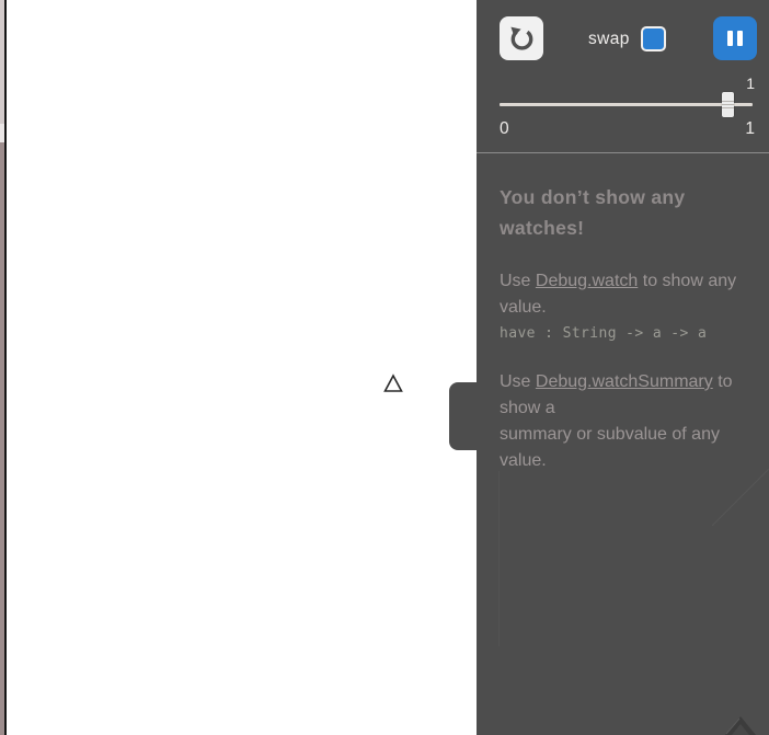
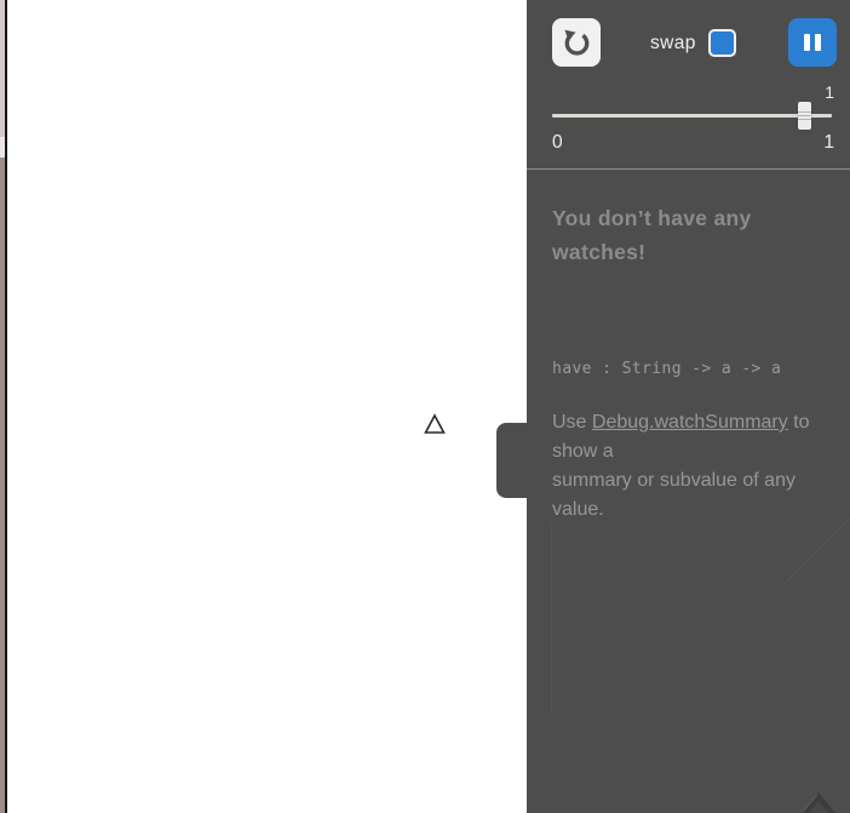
  swap
  1
  0
  1
- You don’t show any watches!
+ You don’t have any watches!
- Use Debug.watch to show any value.
  have : String -> a -> a
  Use Debug.watchSummary to show a
  summary or subvalue of any value.
